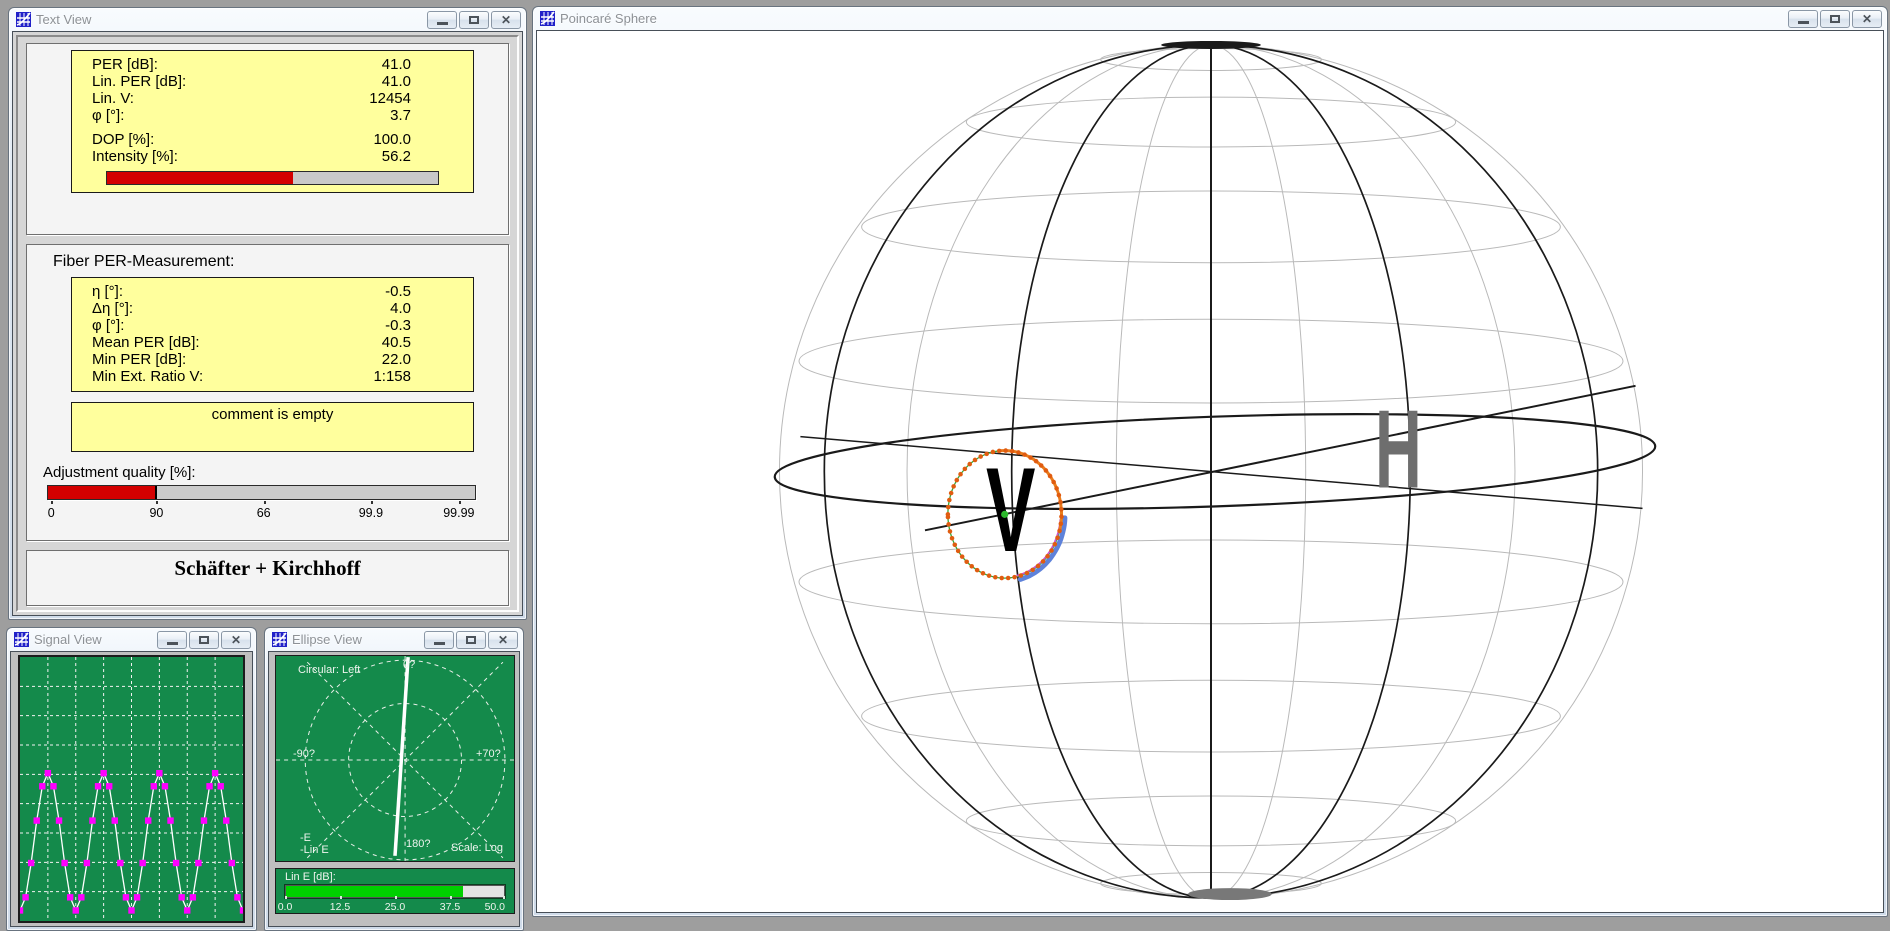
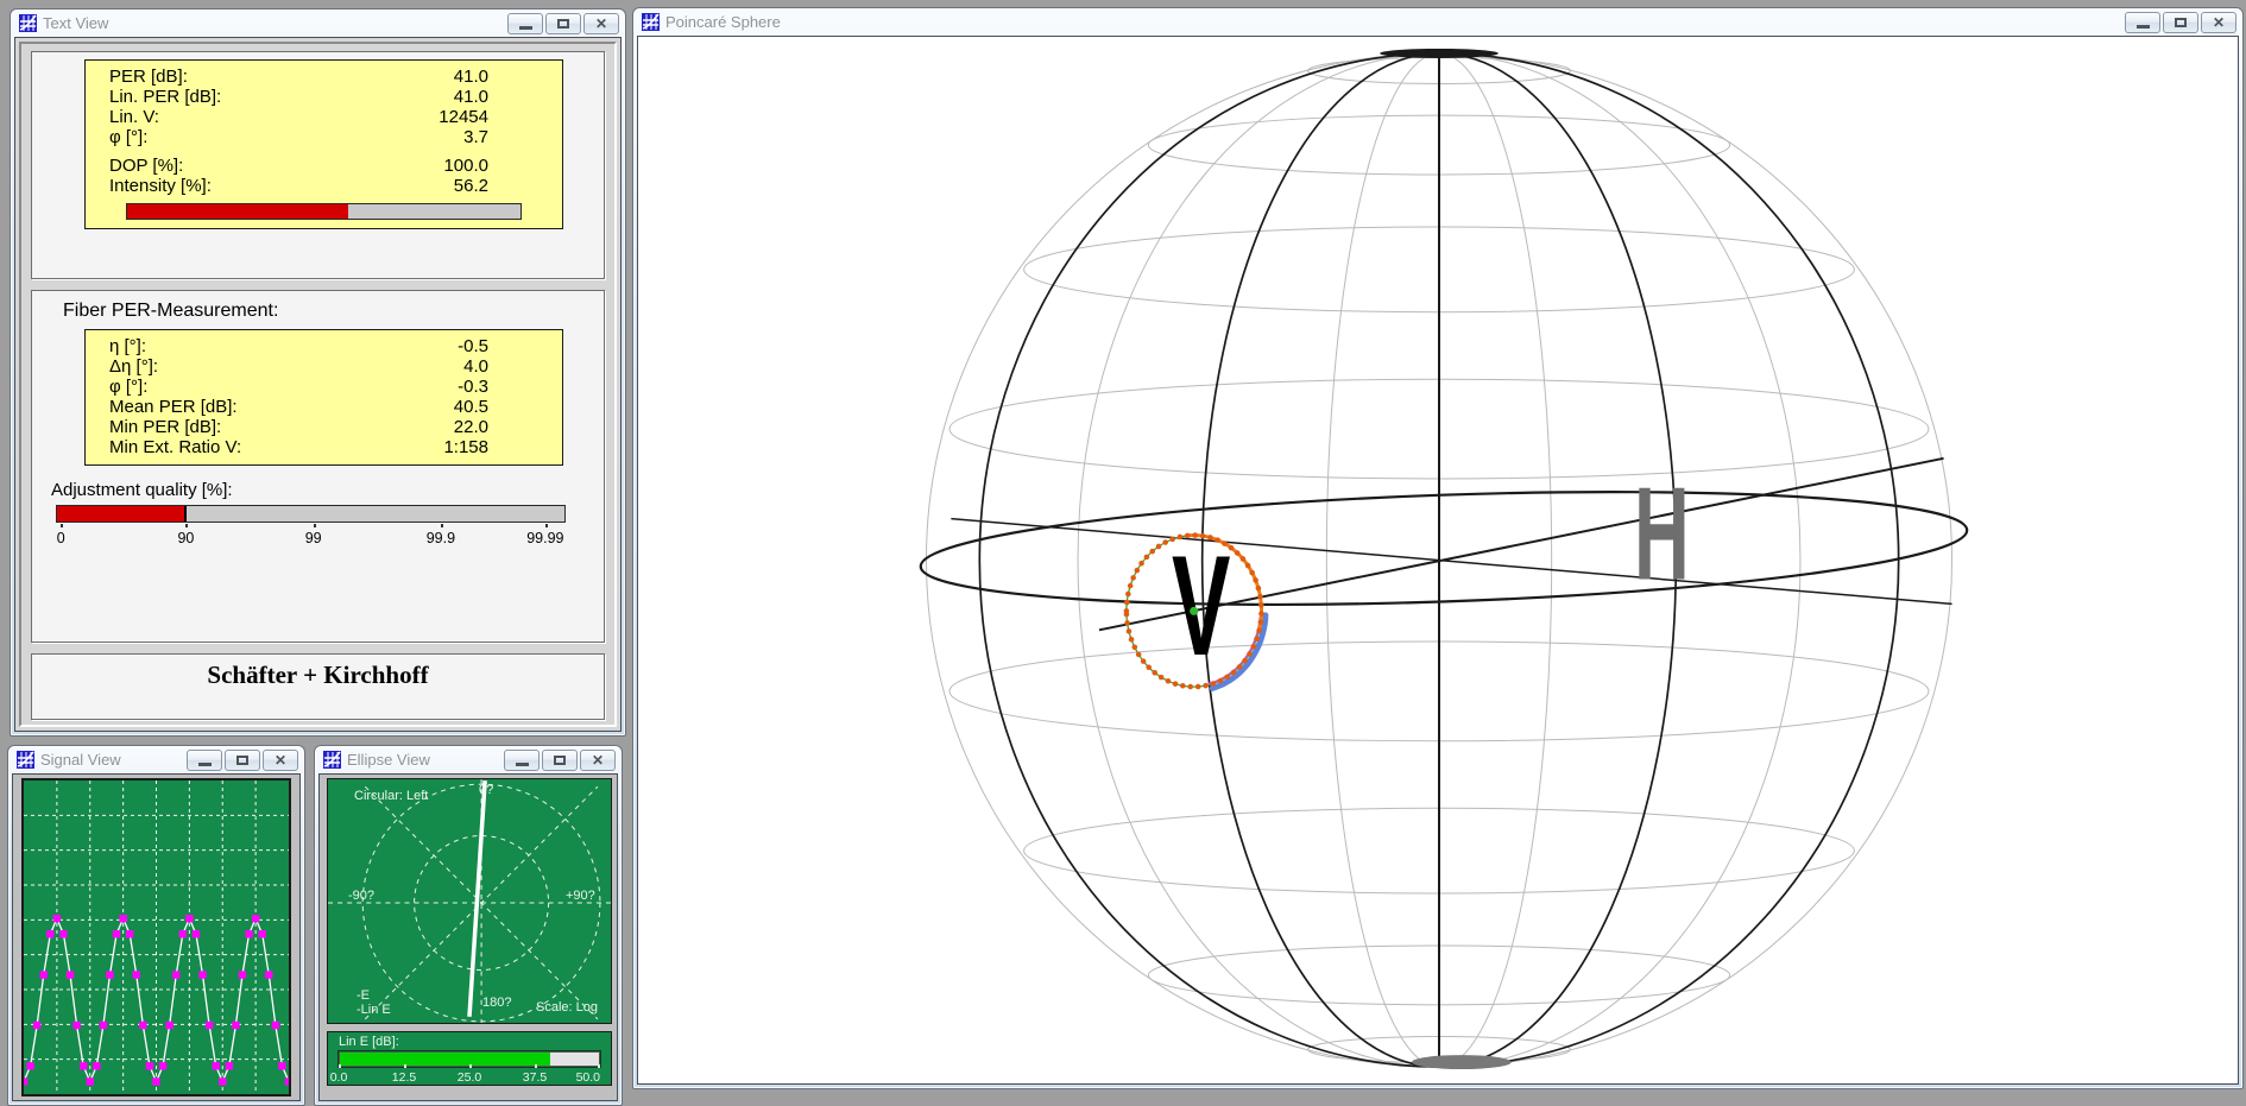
  Text View
  ✕
  PER [dB]:
  41.0
  Lin. PER [dB]:
  41.0
  Lin. V:
  12454
  φ [°]:
  3.7
  DOP [%]:
  100.0
  Intensity [%]:
  56.2
  Fiber PER-Measurement:
  η [°]:
  -0.5
  Δη [°]:
  4.0
  φ [°]:
  -0.3
  Mean PER [dB]:
  40.5
  Min PER [dB]:
  22.0
  Min Ext. Ratio V:
  1:158
- comment is empty
  Adjustment quality [%]:
  0
  90
- 66
+ 99
  99.9
  99.99
  Schäfter + Kirchhoff
  Signal View
  ✕
  Ellipse View
  ✕
  Circular: Left
  0?
  -90?
- +70?
+ +90?
  180?
  -E
  -Lin E
  Scale: Log
  Lin E [dB]:
  0.0
  12.5
  25.0
  37.5
  50.0
  Poincaré Sphere
  ✕
  H
  V
